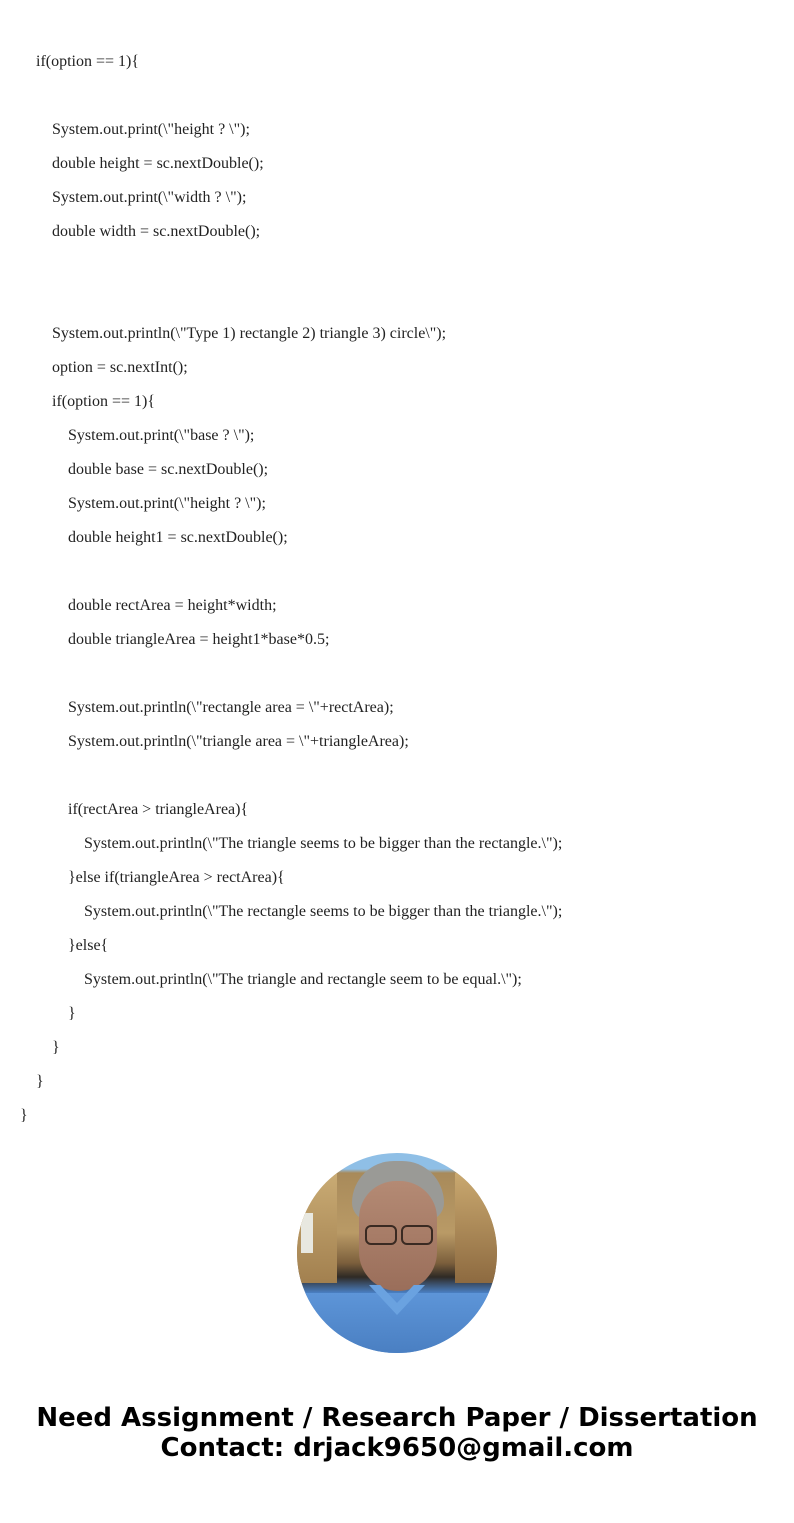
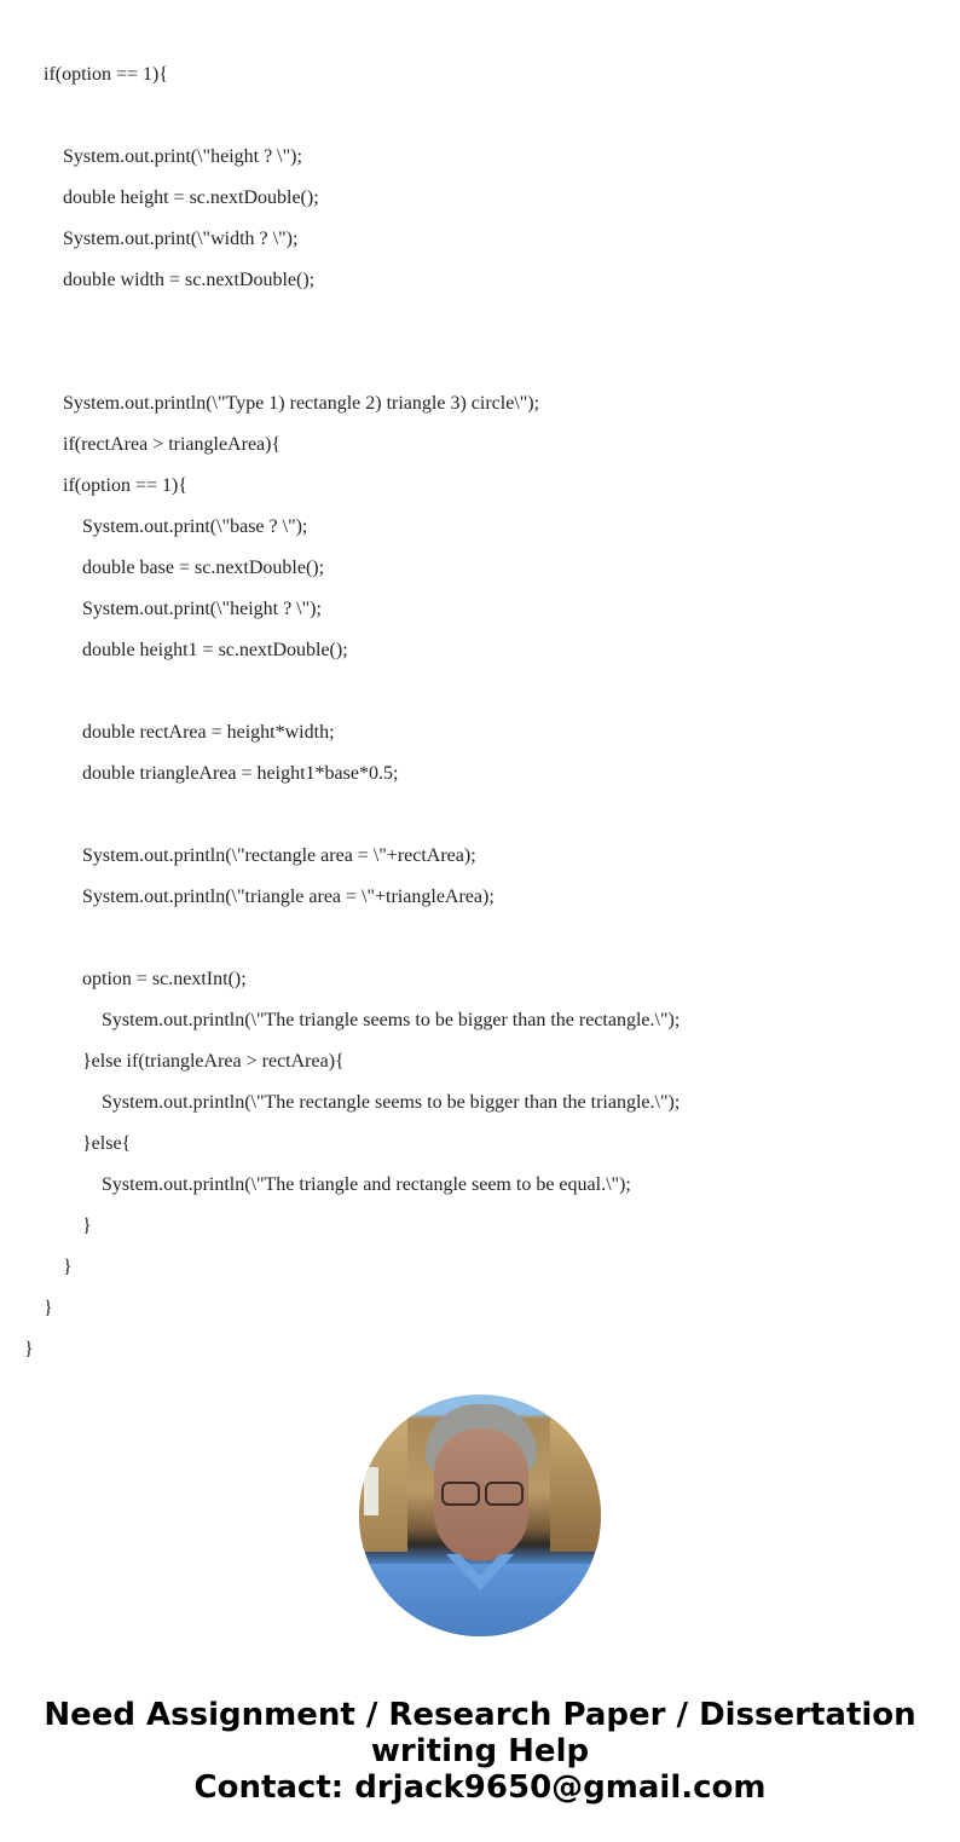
  if(option == 1){
  System.out.print(\"height ? \");
  double height = sc.nextDouble();
  System.out.print(\"width ? \");
  double width = sc.nextDouble();
  System.out.println(\"Type 1) rectangle 2) triangle 3) circle\");
- option = sc.nextInt();
+ if(rectArea > triangleArea){
  if(option == 1){
  System.out.print(\"base ? \");
  double base = sc.nextDouble();
  System.out.print(\"height ? \");
  double height1 = sc.nextDouble();
  double rectArea = height*width;
  double triangleArea = height1*base*0.5;
  System.out.println(\"rectangle area = \"+rectArea);
  System.out.println(\"triangle area = \"+triangleArea);
- if(rectArea > triangleArea){
+ option = sc.nextInt();
  System.out.println(\"The triangle seems to be bigger than the rectangle.\");
  }else if(triangleArea > rectArea){
  System.out.println(\"The rectangle seems to be bigger than the triangle.\");
  }else{
  System.out.println(\"The triangle and rectangle seem to be equal.\");
  }
  }
  }
  }
  Need Assignment / Research Paper / Dissertation
+ writing Help
  Contact: drjack9650@gmail.com
